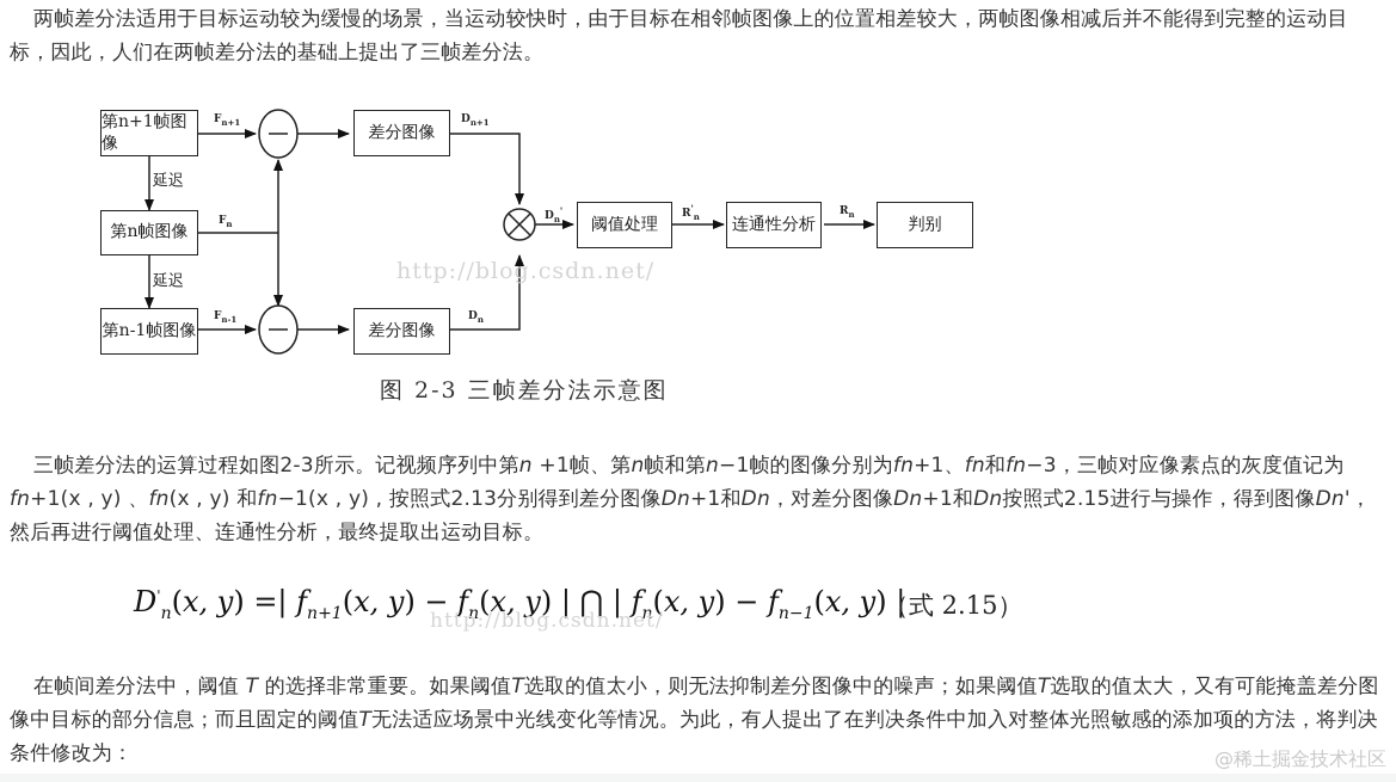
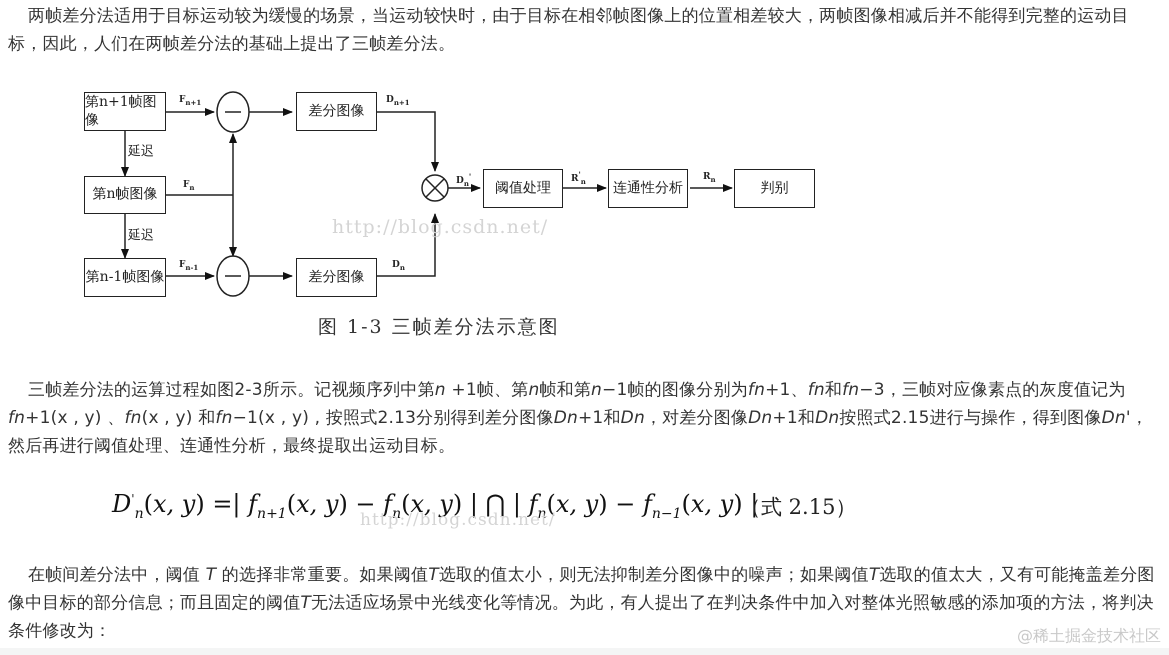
  两帧差分法适用于目标运动较为缓慢的场景，当运动较快时，由于目标在相邻帧图像上的位置相差较大，两帧图像相减后并不能得到完整的运动目标，因此，人们在两帧差分法的基础上提出了三帧差分法。
  第n+1帧图像
  第n帧图像
  第n-1帧图像
  差分图像
  差分图像
  阈值处理
  连通性分析
  判别
  延迟
  延迟
  Fn+1
  Fn
  Fn-1
  Dn+1
  Dn
  Dn'
  R'n
  Rn
  http://blog.csdn.net/
- 图 2-3 三帧差分法示意图
+ 图 1-3 三帧差分法示意图
  三帧差分法的运算过程如图2-3所示。记视频序列中第n +1帧、第n帧和第n−1帧的图像分别为fn+1、fn和fn−3，三帧对应像素点的灰度值记为fn+1(x , y) 、fn(x , y) 和fn−1(x , y) , 按照式2.13分别得到差分图像Dn+1和Dn，对差分图像Dn+1和Dn按照式2.15进行与操作，得到图像Dn'，然后再进行阈值处理、连通性分析，最终提取出运动目标。
  D'n(x, y) =| fn+1(x, y) − fn(x, y) | ⋂ | fn(x, y) − fn−1(x, y) |
  http://blog.csdn.net/
  （式 2.15）
  在帧间差分法中，阈值 T 的选择非常重要。如果阈值T选取的值太小，则无法抑制差分图像中的噪声；如果阈值T选取的值太大，又有可能掩盖差分图像中目标的部分信息；而且固定的阈值T无法适应场景中光线变化等情况。为此，有人提出了在判决条件中加入对整体光照敏感的添加项的方法，将判决条件修改为：
  @稀土掘金技术社区
